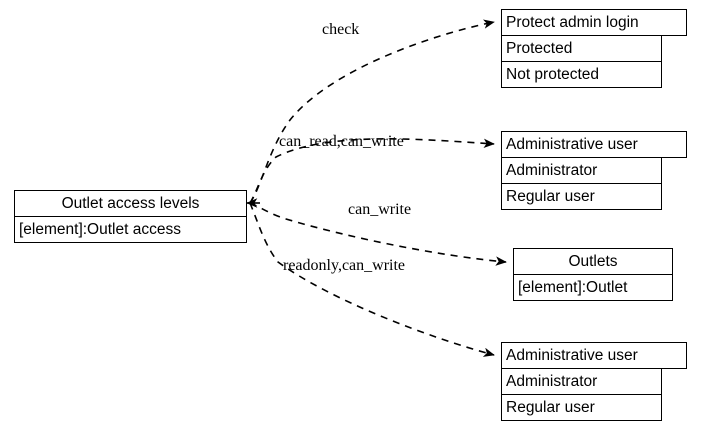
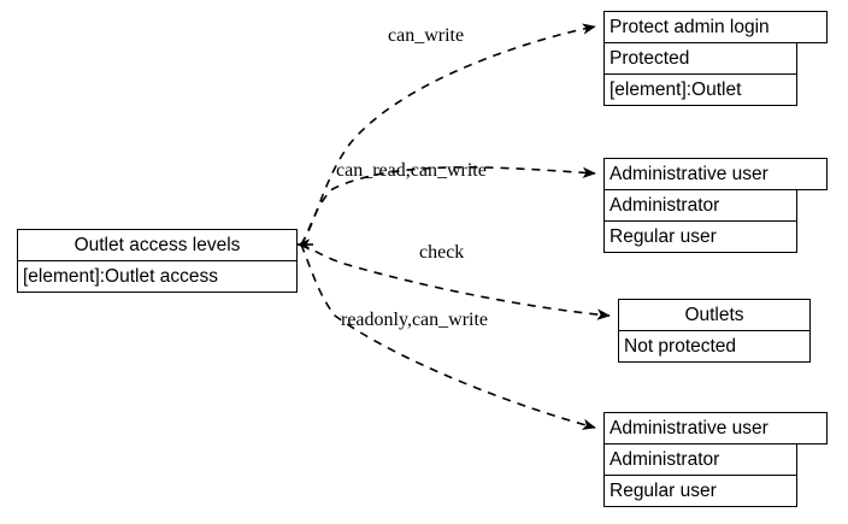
  Protect admin login
  Protected
- Not protected
+ [element]:Outlet
  Administrative user
  Administrator
  Regular user
  Outlets
- [element]:Outlet
+ Not protected
  Administrative user
  Administrator
  Regular user
- check
+ can_write
  can_read,can_write
- can_write
+ check
  readonly,can_write
  Outlet access levels
  [element]:Outlet access
